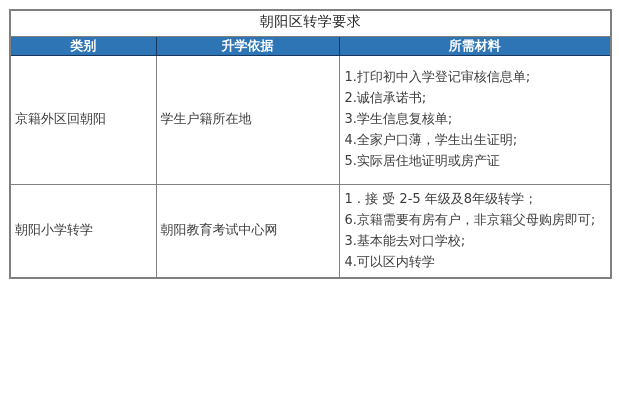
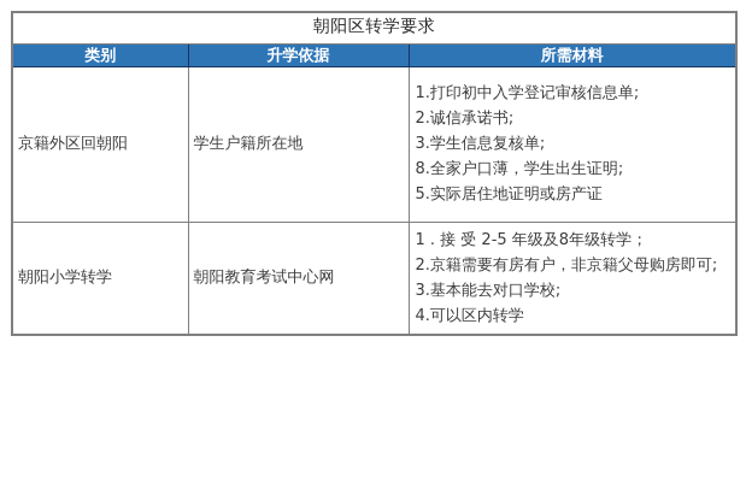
  朝阳区转学要求
  类别	升学依据	所需材料
- 京籍外区回朝阳	学生户籍所在地	1.打印初中入学登记审核信息单; 2.诚信承诺书; 3.学生信息复核单; 4.全家户口薄，学生出生证明; 5.实际居住地证明或房产证
+ 京籍外区回朝阳	学生户籍所在地	1.打印初中入学登记审核信息单; 2.诚信承诺书; 3.学生信息复核单; 8.全家户口薄，学生出生证明; 5.实际居住地证明或房产证
- 朝阳小学转学	朝阳教育考试中心网	1 . 接 受 2-5 年级及8年级转学； 6.京籍需要有房有户，非京籍父母购房即可; 3.基本能去对口学校; 4.可以区内转学
+ 朝阳小学转学	朝阳教育考试中心网	1 . 接 受 2-5 年级及8年级转学； 2.京籍需要有房有户，非京籍父母购房即可; 3.基本能去对口学校; 4.可以区内转学
